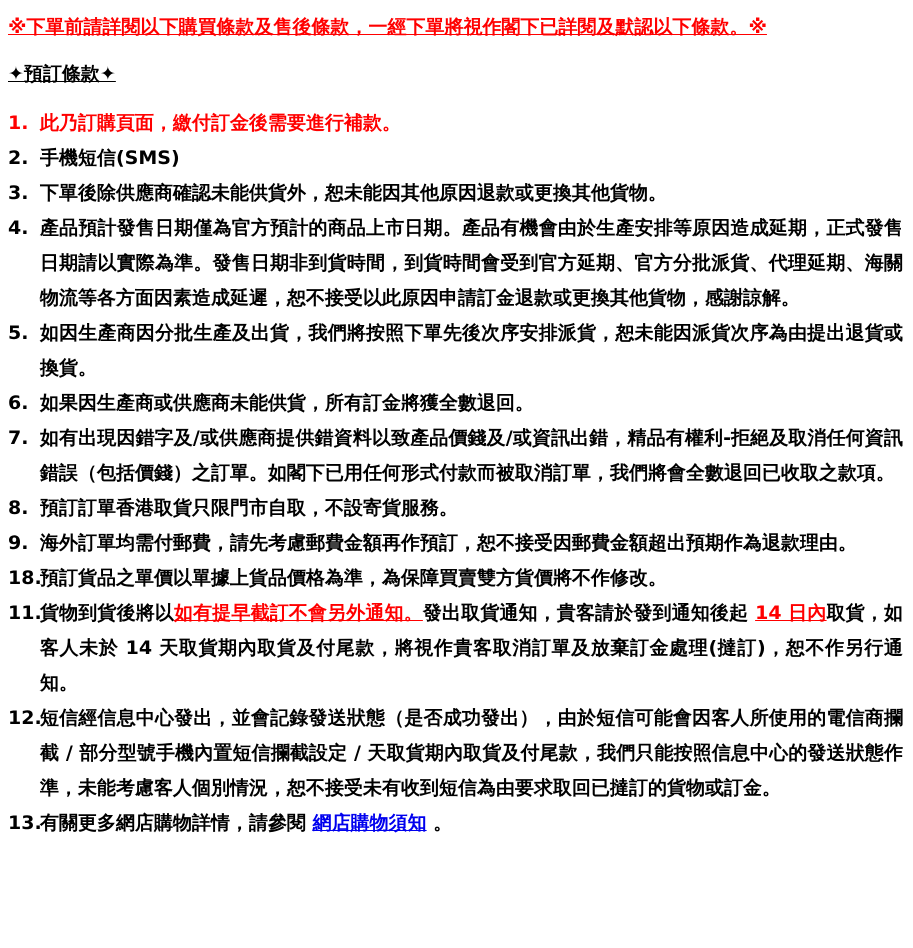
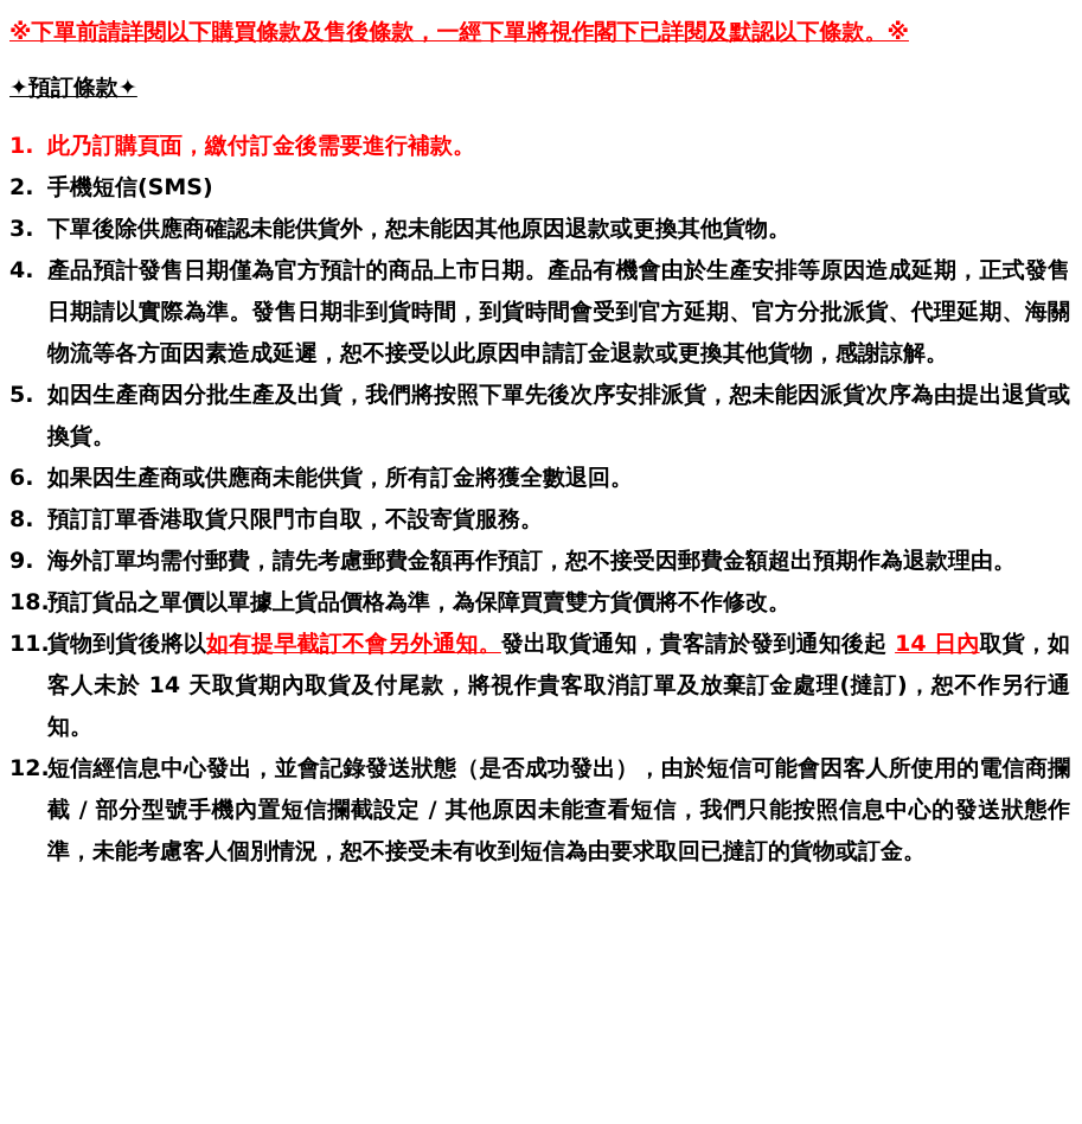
  ※下單前請詳閱以下購買條款及售後條款，一經下單將視作閣下已詳閱及默認以下條款。※
  ✦預訂條款✦
  1.
  此乃訂購頁面，繳付訂金後需要進行補款。
  2.
  手機短信(SMS)
  3.
  下單後除供應商確認未能供貨外，恕未能因其他原因退款或更換其他貨物。
  4.
  產品預計發售日期僅為官方預計的商品上市日期。產品有機會由於生產安排等原因造成延期，正式發售日期請以實際為準。發售日期非到貨時間，到貨時間會受到官方延期、官方分批派貨、代理延期、海關物流等各方面因素造成延遲，恕不接受以此原因申請訂金退款或更換其他貨物，感謝諒解。
  5.
  如因生產商因分批生產及出貨，我們將按照下單先後次序安排派貨，恕未能因派貨次序為由提出退貨或換貨。
  6.
  如果因生產商或供應商未能供貨，所有訂金將獲全數退回。
- 7.
- 如有出現因錯字及/或供應商提供錯資料以致產品價錢及/或資訊出錯，精品有權利-拒絕及取消任何資訊錯誤（包括價錢）之訂單。如閣下已用任何形式付款而被取消訂單，我們將會全數退回已收取之款項。
  8.
  預訂訂單香港取貨只限門市自取，不設寄貨服務。
  9.
  海外訂單均需付郵費，請先考慮郵費金額再作預訂，恕不接受因郵費金額超出預期作為退款理由。
  18.
  預訂貨品之單價以單據上貨品價格為準，為保障買賣雙方貨價將不作修改。
  11.
  貨物到貨後將以如有提早截訂不會另外通知。發出取貨通知，貴客請於發到通知後起 14 日內取貨，如客人未於 14 天取貨期內取貨及付尾款，將視作貴客取消訂單及放棄訂金處理(撻訂)，恕不作另行通知。
  12.
- 短信經信息中心發出，並會記錄發送狀態（是否成功發出），由於短信可能會因客人所使用的電信商攔截 / 部分型號手機內置短信攔截設定 / 天取貨期內取貨及付尾款，我們只能按照信息中心的發送狀態作準，未能考慮客人個別情況，恕不接受未有收到短信為由要求取回已撻訂的貨物或訂金。
+ 短信經信息中心發出，並會記錄發送狀態（是否成功發出），由於短信可能會因客人所使用的電信商攔截 / 部分型號手機內置短信攔截設定 / 其他原因未能查看短信，我們只能按照信息中心的發送狀態作準，未能考慮客人個別情況，恕不接受未有收到短信為由要求取回已撻訂的貨物或訂金。
- 13.
- 有關更多網店購物詳情，請參閱 網店購物須知 。
